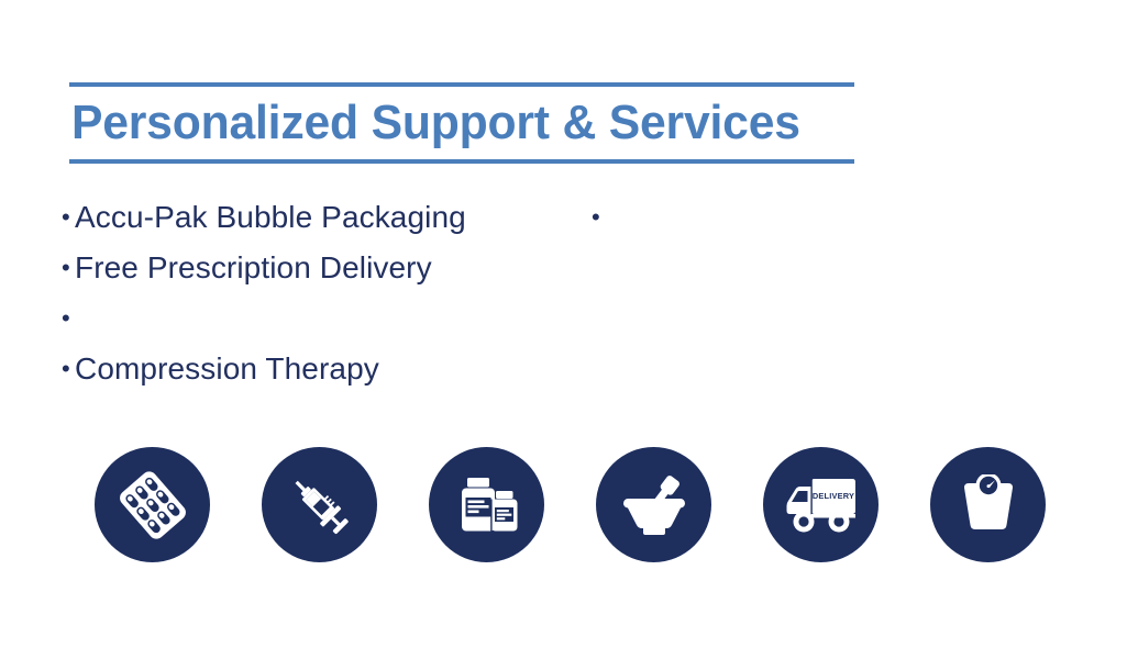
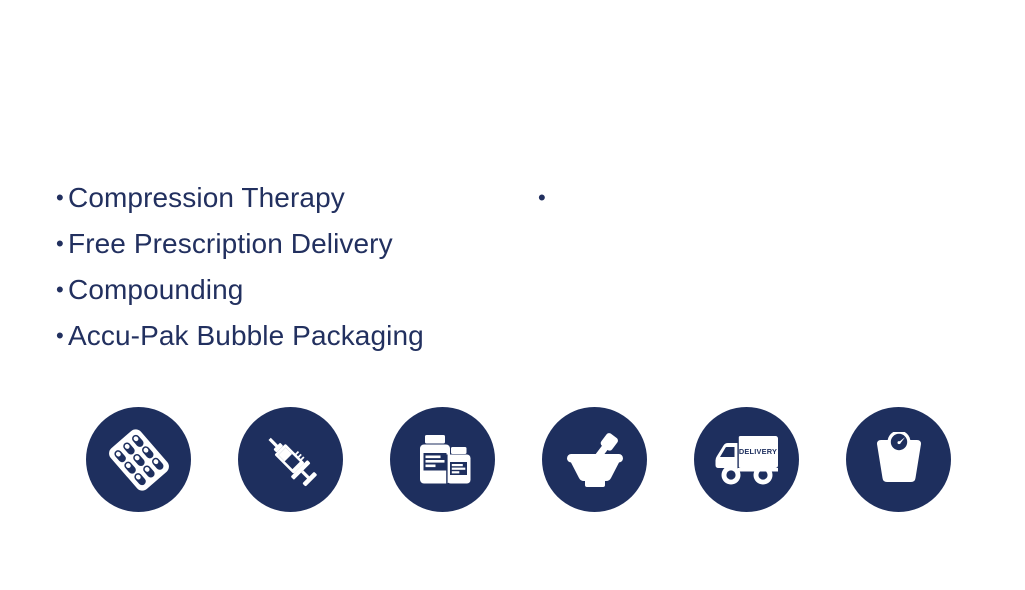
- Personalized Support & Services
  •
- Accu-Pak Bubble Packaging
+ Compression Therapy
  •
  Free Prescription Delivery
  •
+ Compounding
  •
- Compression Therapy
+ Accu-Pak Bubble Packaging
  •
  DELIVERY
